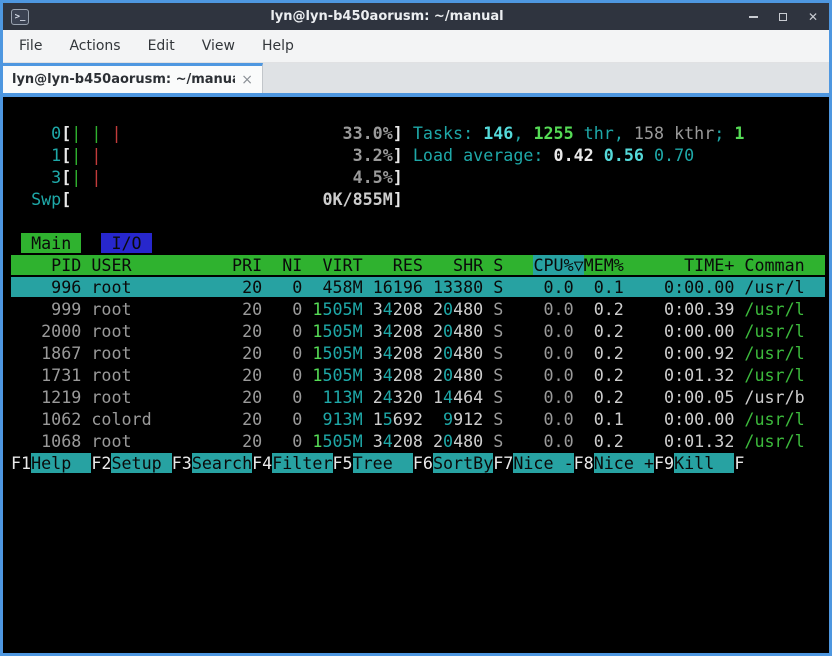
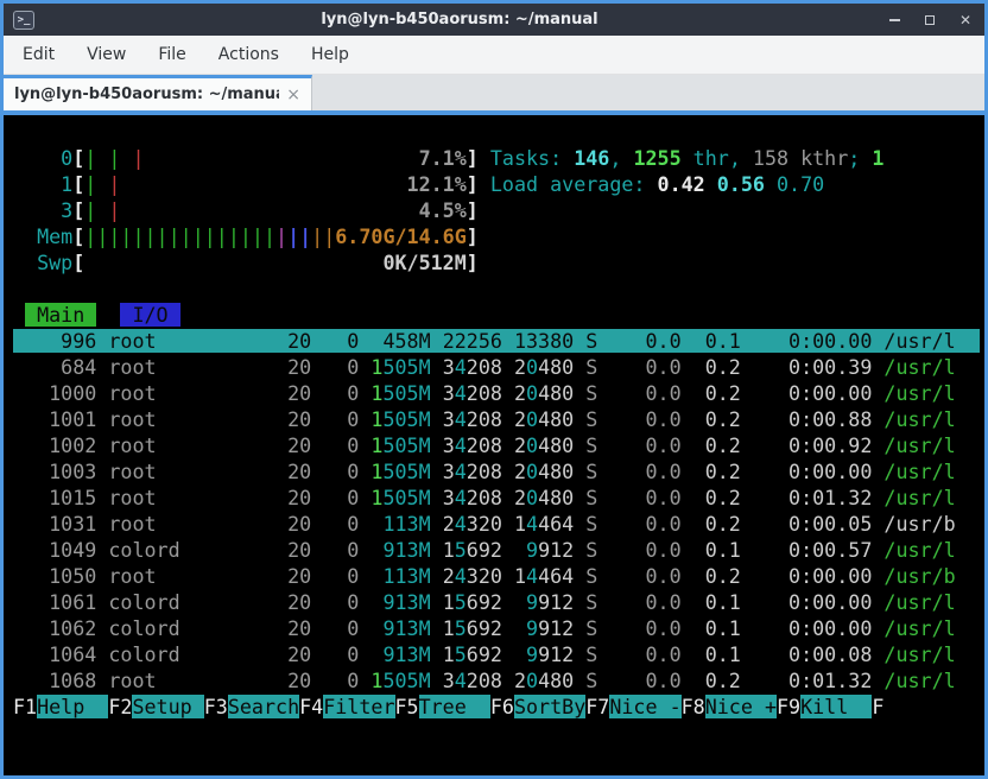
  >_
  lyn@lyn-b450aorusm: ~/manual
  ✕
- File
+ Edit
- Actions
+ View
- Edit
+ File
- View
+ Actions
  Help
  lyn@lyn-b450aorusm: ~/manu
  ×
- 0[| | | 33.0%] Tasks: 146, 1255 thr, 158 kthr; 1
+ 0[| | | 7.1%] Tasks: 146, 1255 thr, 158 kthr; 1
- 1[| | 3.2%] Load average: 0.42 0.56 0.70
+ 1[| | 12.1%] Load average: 0.42 0.56 0.70
  3[| | 4.5%]
+ Mem[|||||||||||||||||||||6.70G/14.6G]
- Swp[ 0K/855M]
+ Swp[ 0K/512M]
  Main I/O
- PID USER PRI NI VIRT RES SHR S CPU%▽MEM% TIME+ Comman
- 996 root 20 0 458M 16196 13380 S 0.0 0.1 0:00.00 /usr/l
+ 996 root 20 0 458M 22256 13380 S 0.0 0.1 0:00.00 /usr/l
- 999 root 20 0 1505M 34208 20480 S 0.0 0.2 0:00.39 /usr/l
+ 684 root 20 0 1505M 34208 20480 S 0.0 0.2 0:00.39 /usr/l
- 2000 root 20 0 1505M 34208 20480 S 0.0 0.2 0:00.00 /usr/l
+ 1000 root 20 0 1505M 34208 20480 S 0.0 0.2 0:00.00 /usr/l
+ 1001 root 20 0 1505M 34208 20480 S 0.0 0.2 0:00.88 /usr/l
- 1867 root 20 0 1505M 34208 20480 S 0.0 0.2 0:00.92 /usr/l
+ 1002 root 20 0 1505M 34208 20480 S 0.0 0.2 0:00.92 /usr/l
+ 1003 root 20 0 1505M 34208 20480 S 0.0 0.2 0:00.00 /usr/l
- 1731 root 20 0 1505M 34208 20480 S 0.0 0.2 0:01.32 /usr/l
+ 1015 root 20 0 1505M 34208 20480 S 0.0 0.2 0:01.32 /usr/l
- 1219 root 20 0 113M 24320 14464 S 0.0 0.2 0:00.05 /usr/b
+ 1031 root 20 0 113M 24320 14464 S 0.0 0.2 0:00.05 /usr/b
+ 1049 colord 20 0 913M 15692 9912 S 0.0 0.1 0:00.57 /usr/l
+ 1050 root 20 0 113M 24320 14464 S 0.0 0.2 0:00.00 /usr/b
+ 1061 colord 20 0 913M 15692 9912 S 0.0 0.1 0:00.00 /usr/l
  1062 colord 20 0 913M 15692 9912 S 0.0 0.1 0:00.00 /usr/l
+ 1064 colord 20 0 913M 15692 9912 S 0.0 0.1 0:00.08 /usr/l
  1068 root 20 0 1505M 34208 20480 S 0.0 0.2 0:01.32 /usr/l
  F1Help F2Setup F3SearchF4FilterF5Tree F6SortByF7Nice -F8Nice +F9Kill F
